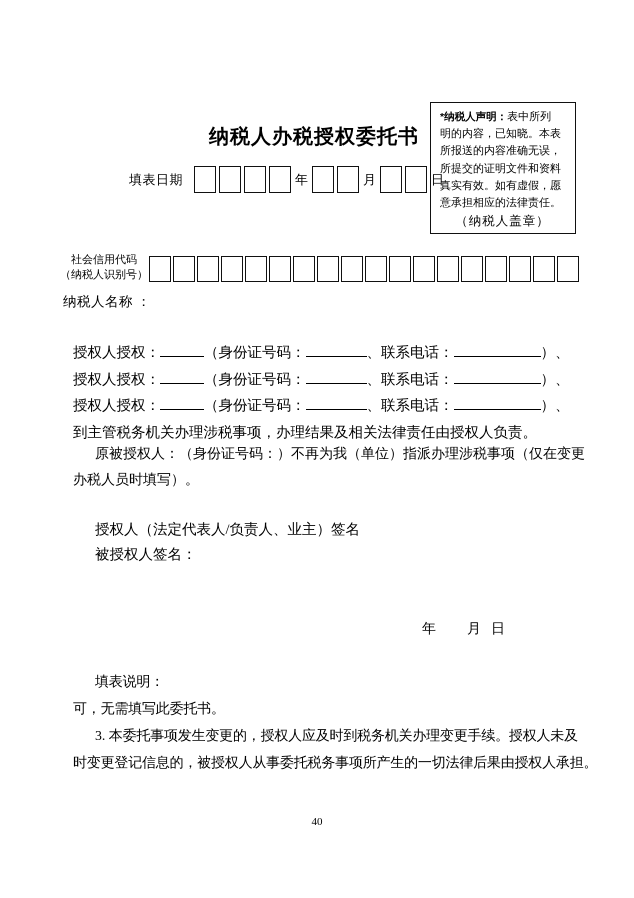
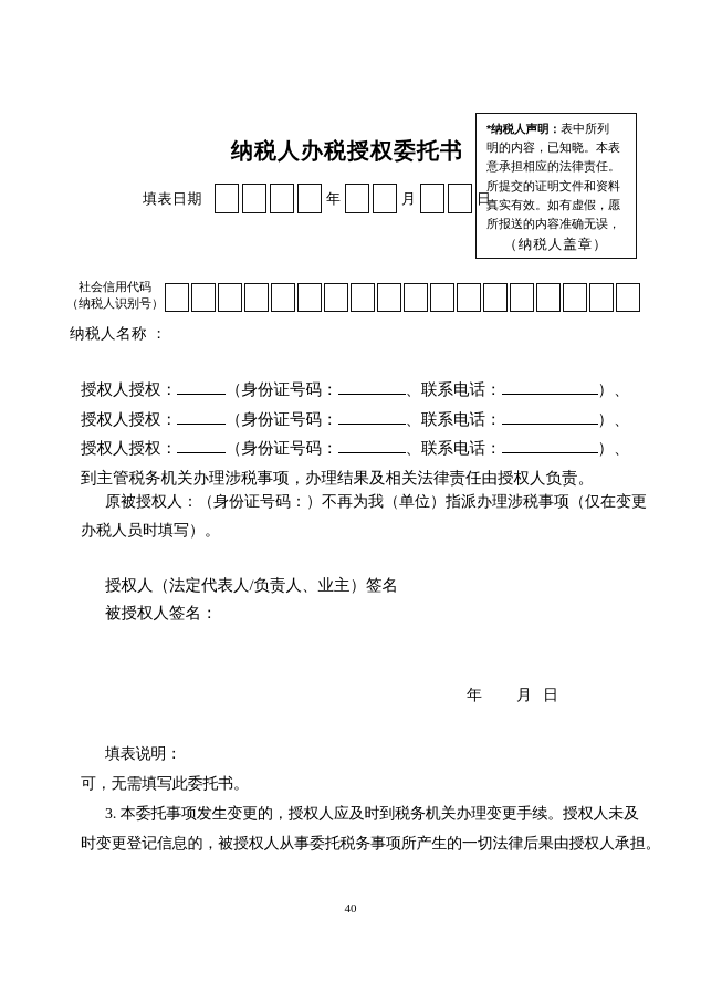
  纳税人办税授权委托书
  填表日期
  年
  月
  日
  *纳税人声明：表中所列
  明的内容，已知晓。本表
- 所报送的内容准确无误，
+ 意承担相应的法律责任。
  所提交的证明文件和资料
  真实有效。如有虚假，愿
- 意承担相应的法律责任。
+ 所报送的内容准确无误，
  （纳税人盖章）
  社会信用代码
  （纳税人识别号）
  纳税人名称 ：
  授权人授权： （身份证号码： 、联系电话： ）、
  授权人授权： （身份证号码： 、联系电话： ）、
  授权人授权： （身份证号码： 、联系电话： ）、
  到主管税务机关办理涉税事项，办理结果及相关法律责任由授权人负责。
  原被授权人：（身份证号码：）不再为我（单位）指派办理涉税事项（仅在变更
  办税人员时填写）。
  授权人（法定代表人/负责人、业主）签名
  被授权人签名：
  年 月 日
  填表说明：
  可，无需填写此委托书。
  3. 本委托事项发生变更的，授权人应及时到税务机关办理变更手续。授权人未及
  时变更登记信息的，被授权人从事委托税务事项所产生的一切法律后果由授权人承担。
  40
